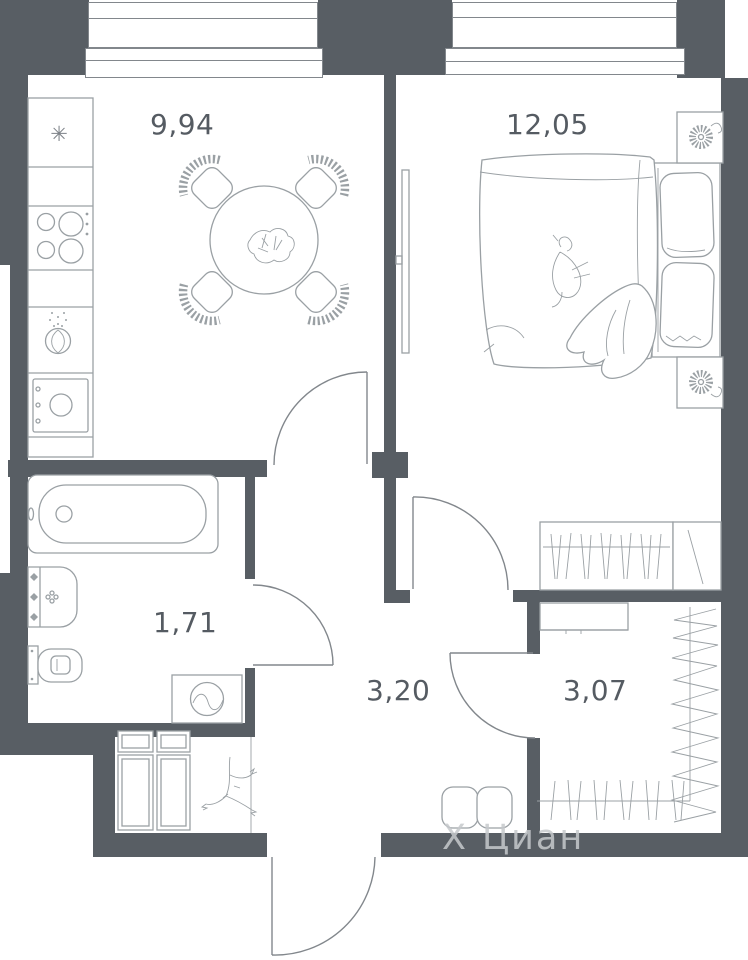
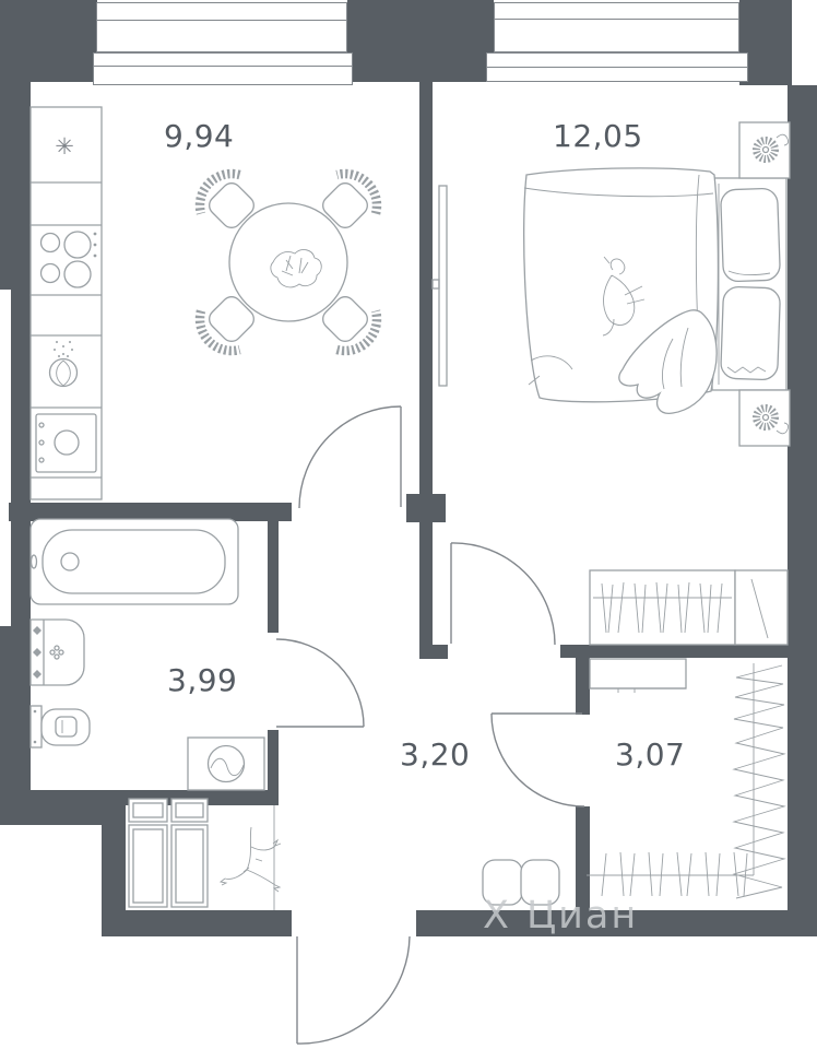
  ✳
  9,94
  12,05
- 1,71
+ 3,99
  3,20
  3,07
  Х
  Циан
